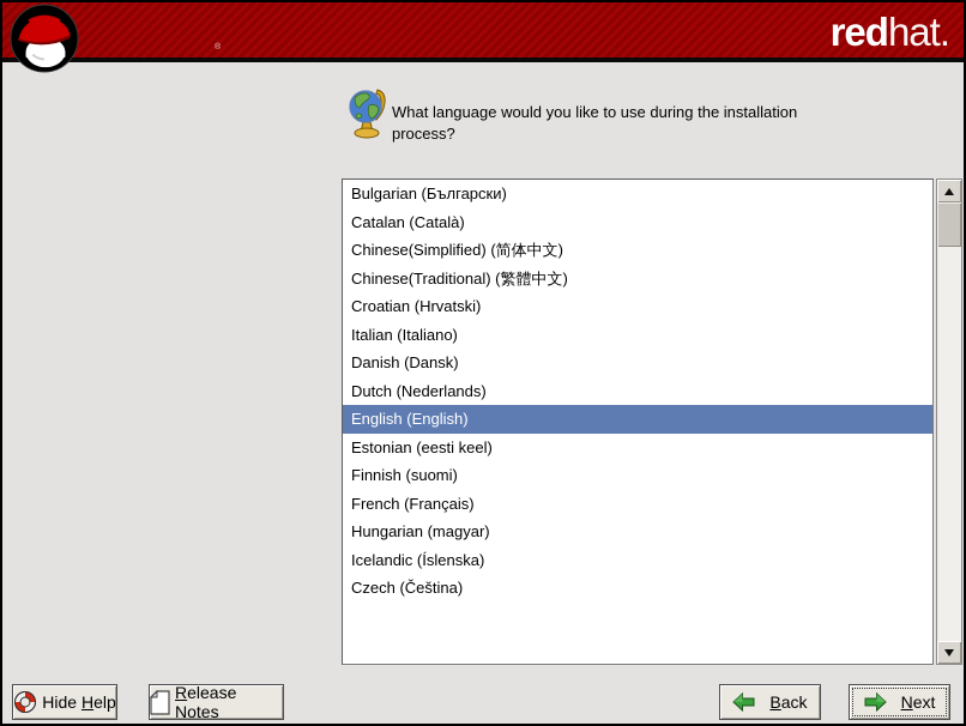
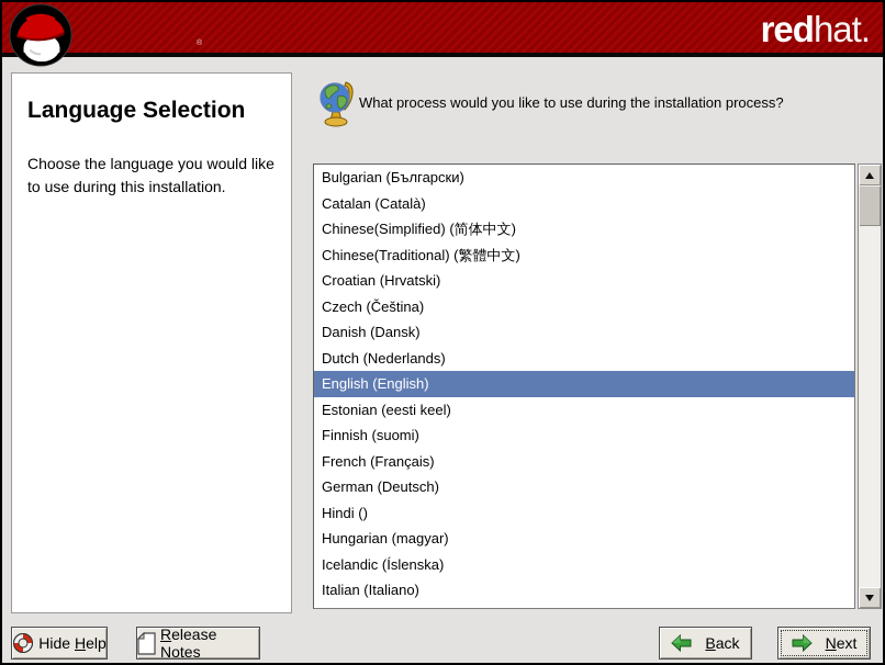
  redhat.
+ Language Selection
+ Choose the language you would like to use during this installation.
- What language would you like to use during the installation process?
+ What process would you like to use during the installation process?
  Bulgarian (Български)
  Catalan (Català)
  Chinese(Simplified) (简体中文)
  Chinese(Traditional) (繁體中文)
  Croatian (Hrvatski)
- Italian (Italiano)
+ Czech (Čeština)
  Danish (Dansk)
  Dutch (Nederlands)
  English (English)
  Estonian (eesti keel)
  Finnish (suomi)
  French (Français)
+ German (Deutsch)
+ Hindi ()
  Hungarian (magyar)
  Icelandic (Íslenska)
- Czech (Čeština)
+ Italian (Italiano)
  Hide Help
  Release Notes
  Back
  Next
